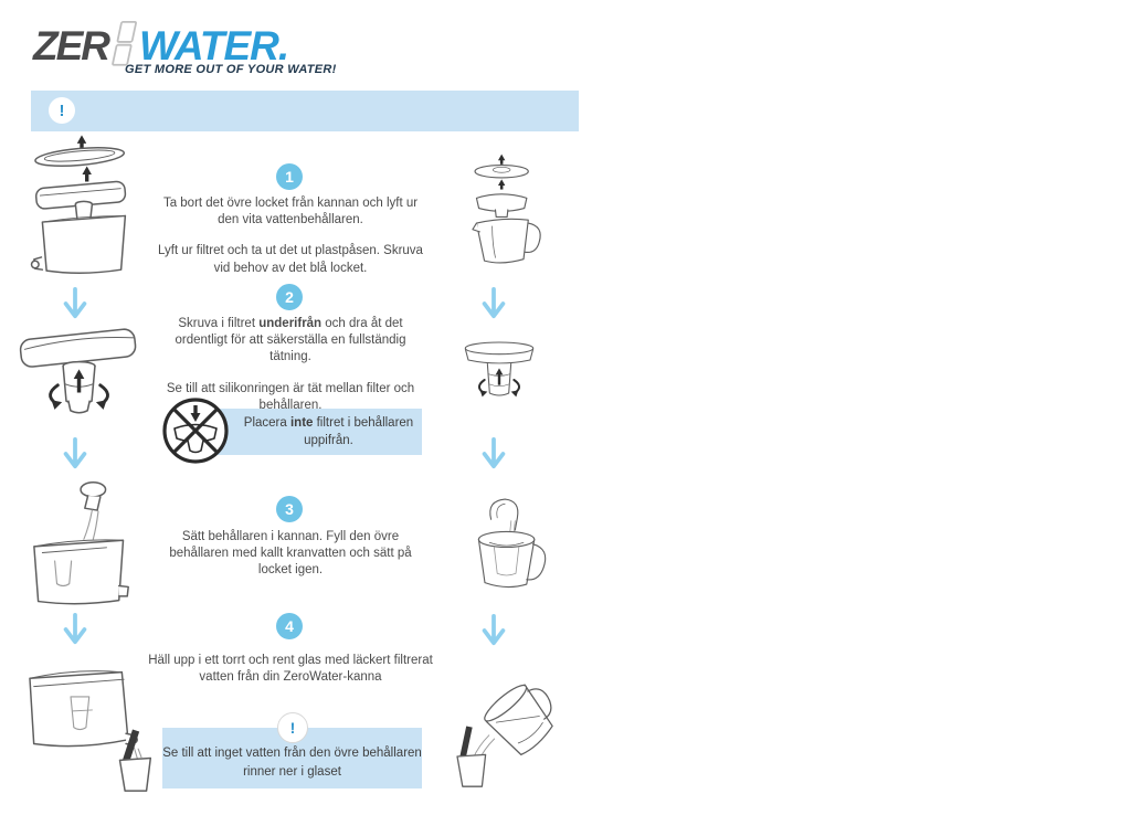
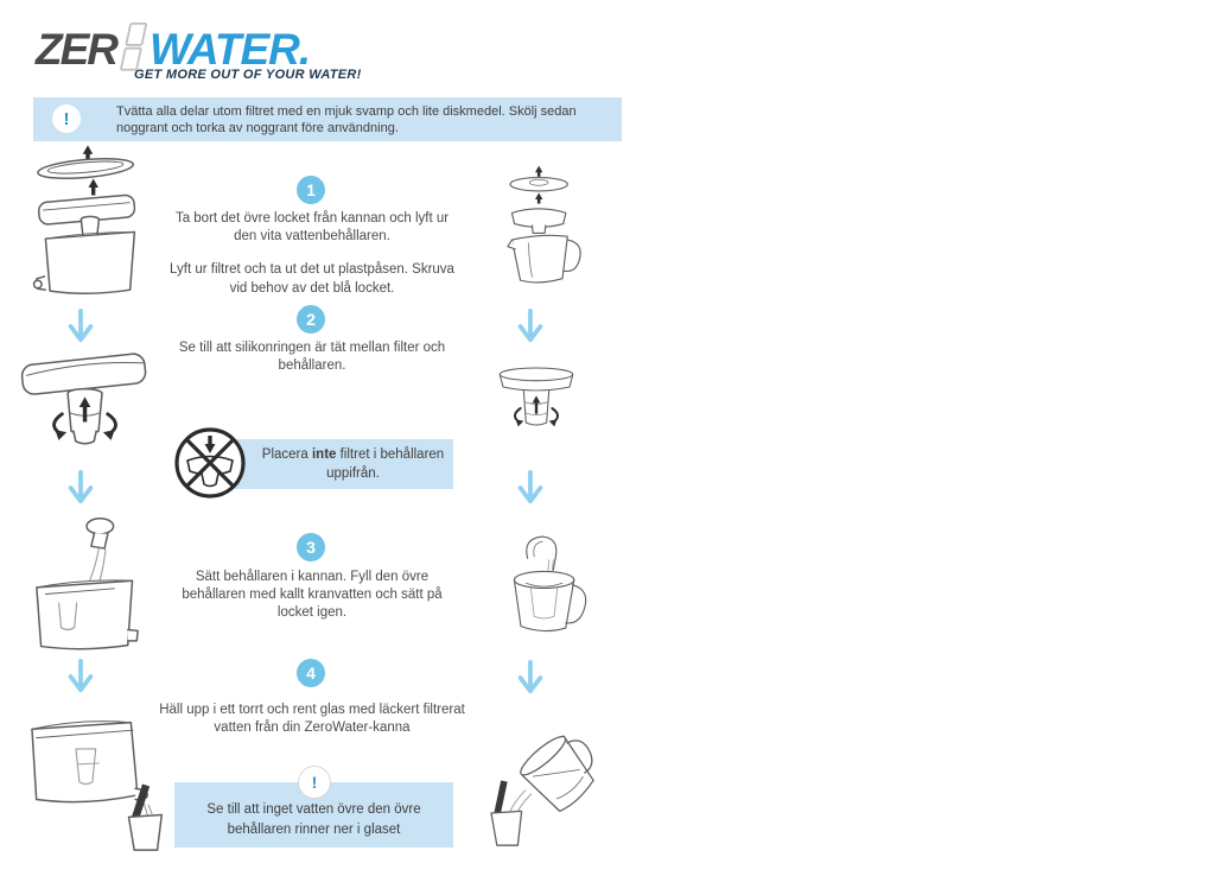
  ZER
  WATER.
  GET MORE OUT OF YOUR WATER!
  !
+ Tvätta alla delar utom filtret med en mjuk svamp och lite diskmedel. Skölj sedan noggrant och torka av noggrant före användning.
  1
  Ta bort det övre locket från kannan och lyft ur den vita vattenbehållaren.
  Lyft ur filtret och ta ut det ut plastpåsen. Skruva vid behov av det blå locket.
  2
- Skruva i filtret underifrån och dra åt det ordentligt för att säkerställa en fullständig tätning.
  Se till att silikonringen är tät mellan filter och behållaren.
  Placera inte filtret i behållaren uppifrån.
  3
  Sätt behållaren i kannan. Fyll den övre behållaren med kallt kranvatten och sätt på locket igen.
  4
  Häll upp i ett torrt och rent glas med läckert filtrerat vatten från din ZeroWater-kanna
  !
- Se till att inget vatten från den övre behållaren rinner ner i glaset
+ Se till att inget vatten övre den övre behållaren rinner ner i glaset
